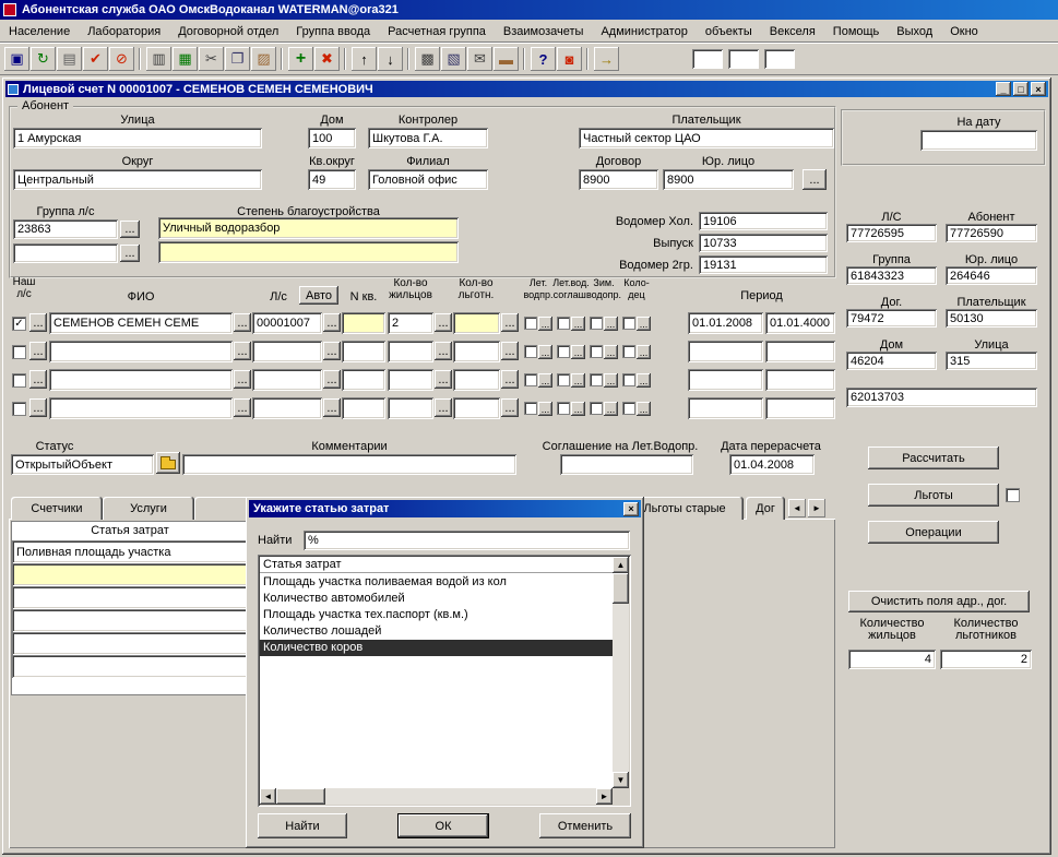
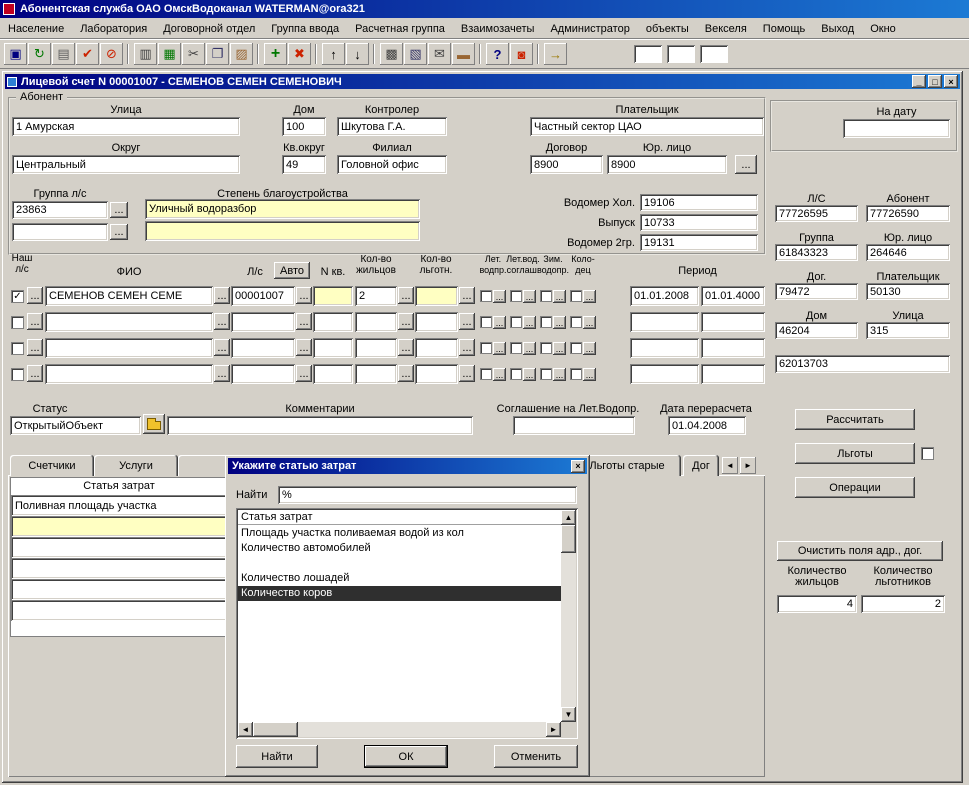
  Абонентская служба ОАО ОмскВодоканал WATERMAN@ora321
  Население
  Лаборатория
  Договорной отдел
  Группа ввода
  Расчетная группа
  Взаимозачеты
  Администратор
  объекты
  Векселя
  Помощь
  Выход
  Окно
  ▣
  ↻
  ▤
  ✔
  ⊘
  ▥
  ▦
  ✂
  ❐
  ▨
  +
  ✖
  ↑
  ↓
  ▩
  ▧
  ✉
  ▬
  ?
  ◙
  →
  Лицевой счет N 00001007 - СЕМЕНОВ СЕМЕН СЕМЕНОВИЧ
  _
  □
  ×
  Абонент
  Улица
  Дом
  Контролер
  Плательщик
  1 Амурская
  100
  Шкутова Г.А.
  Частный сектор ЦАО
  Округ
  Кв.округ
  Филиал
  Договор
  Юр. лицо
  Центральный
  49
  Головной офис
  8900
  8900
  ...
  Группа л/с
  Степень благоустройства
  23863
  ...
  Уличный водоразбор
  ...
  Водомер Хол.
  19106
  Выпуск
  10733
  Водомер 2гр.
  19131
  На дату
  Л/С
  Абонент
  77726595
  77726590
  Группа
  Юр. лицо
  61843323
  264646
  Дог.
  Плательщик
  79472
  50130
  Дом
  Улица
  46204
  315
  62013703
  Рассчитать
  Льготы
  Операции
  Очистить поля адр., дог.
  Количество жильцов
  Количество льготников
  4
  2
  Наш л/с
  ФИО
  Л/с
  Авто
  N кв.
  Кол-во жильцов
  Кол-во льготн.
  Лет. водпр.
  Лет.вод. соглаш.
  Зим. водопр.
  Коло- дец
  Период
  ✓
  ...
  СЕМЕНОВ СЕМЕН СЕМЕ
  ...
  00001007
  ...
  2
  ...
  ...
  ...
  ...
  ...
  ...
  01.01.2008
  01.01.4000
  ...
  ...
  ...
  ...
  ...
  ...
  ...
  ...
  ...
  ...
  ...
  ...
  ...
  ...
  ...
  ...
  ...
  ...
  ...
  ...
  ...
  ...
  ...
  ...
  ...
  ...
  ...
  Статус
  ОткрытыйОбъект
  Комментарии
  Соглашение на Лет.Водопр.
  Дата перерасчета
  01.04.2008
  Счетчики
  Услуги
  Льготы старые
  Дог
  ◄
  ►
  Статья затрат
  Поливная площадь участка
  Укажите статью затрат
  ×
  Найти
  %
  Статья затрат
  Площадь участка поливаемая водой из кол
  Количество автомобилей
- Площадь участка тех.паспорт (кв.м.)
  Количество лошадей
  Количество коров
  ▲
  ▼
  ◄
  ►
  Найти
  ОК
  Отменить
